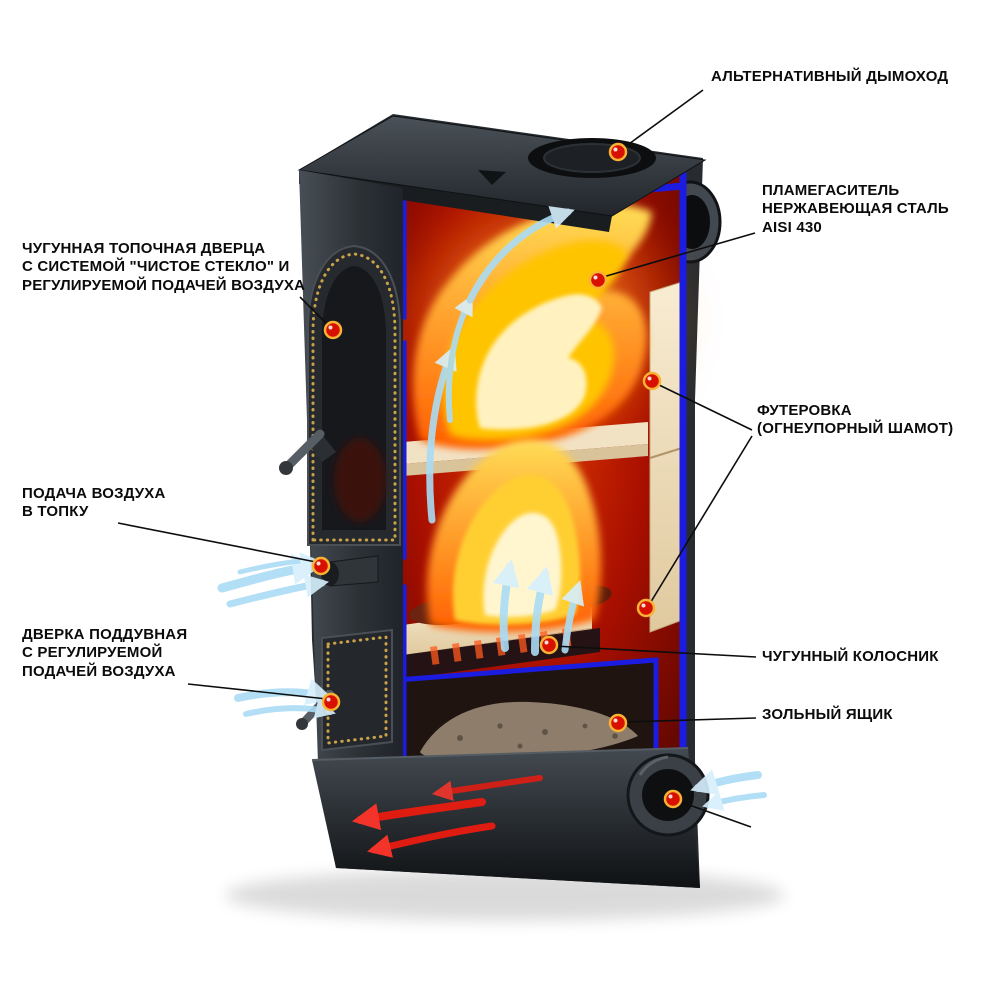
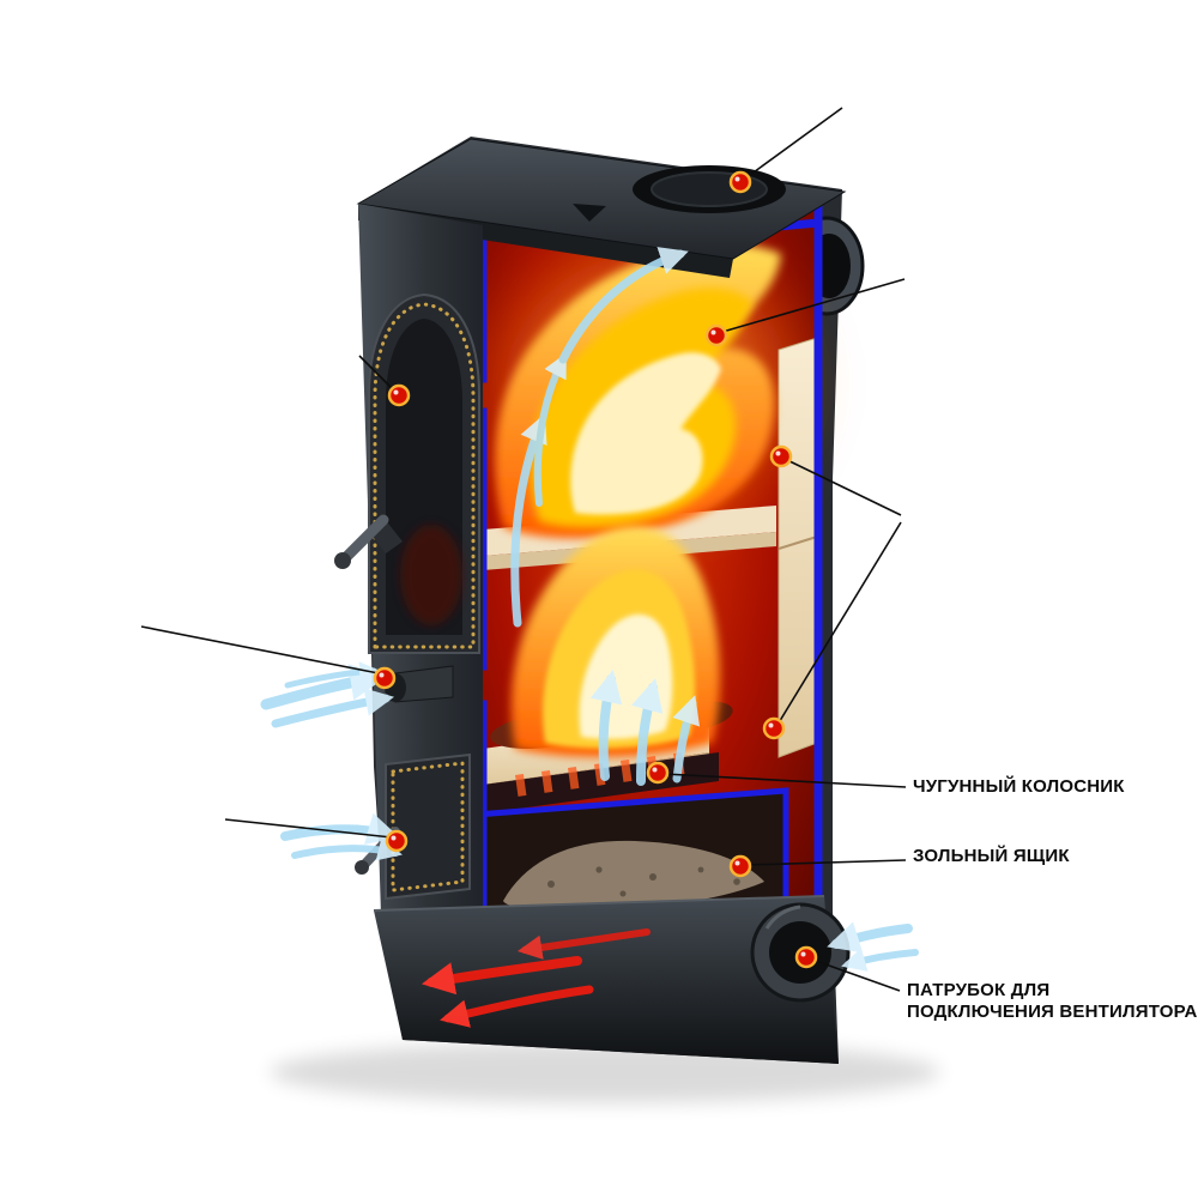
- АЛЬТЕРНАТИВНЫЙ ДЫМОХОД
- ПЛАМЕГАСИТЕЛЬ
- НЕРЖАВЕЮЩАЯ СТАЛЬ
- AISI 430
- ЧУГУННАЯ ТОПОЧНАЯ ДВЕРЦА
- С СИСТЕМОЙ "ЧИСТОЕ СТЕКЛО" И
- РЕГУЛИРУЕМОЙ ПОДАЧЕЙ ВОЗДУХА
- ФУТЕРОВКА
- (ОГНЕУПОРНЫЙ ШАМОТ)
- ПОДАЧА ВОЗДУХА
- В ТОПКУ
- ДВЕРКА ПОДДУВНАЯ
- С РЕГУЛИРУЕМОЙ
- ПОДАЧЕЙ ВОЗДУХА
  ЧУГУННЫЙ КОЛОСНИК
  ЗОЛЬНЫЙ ЯЩИК
+ ПАТРУБОК ДЛЯ
+ ПОДКЛЮЧЕНИЯ ВЕНТИЛЯТОРА
